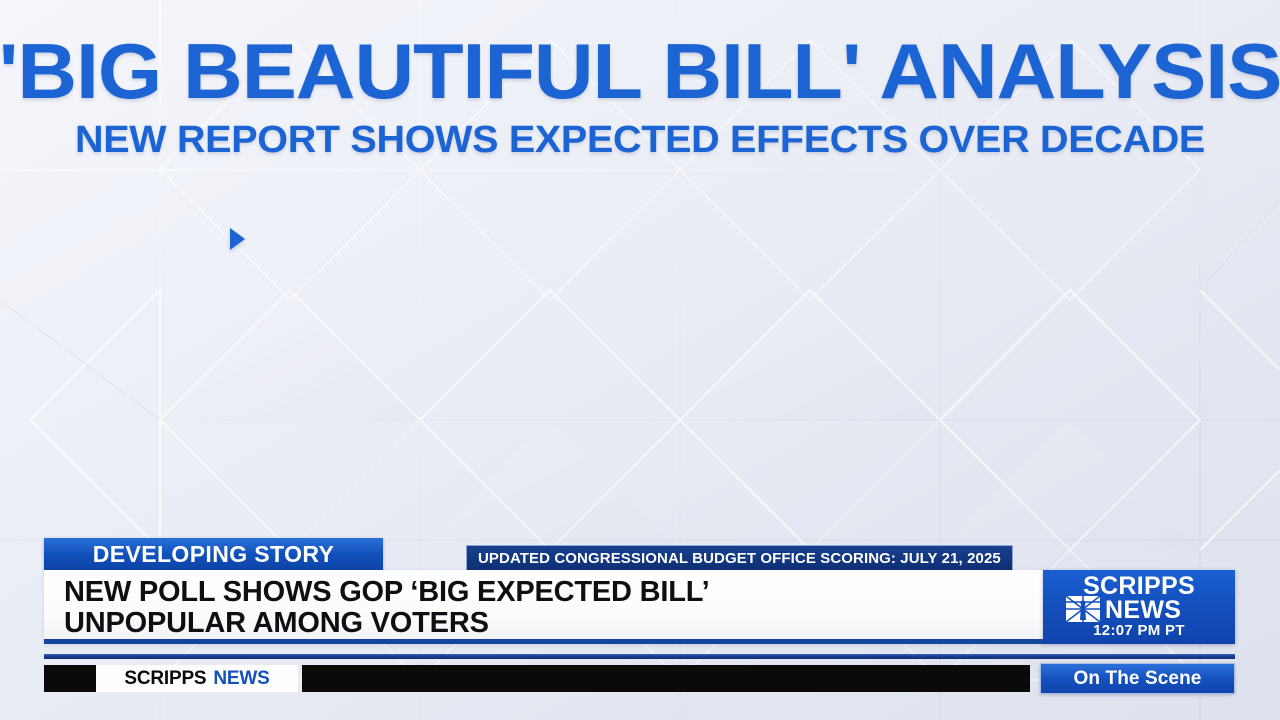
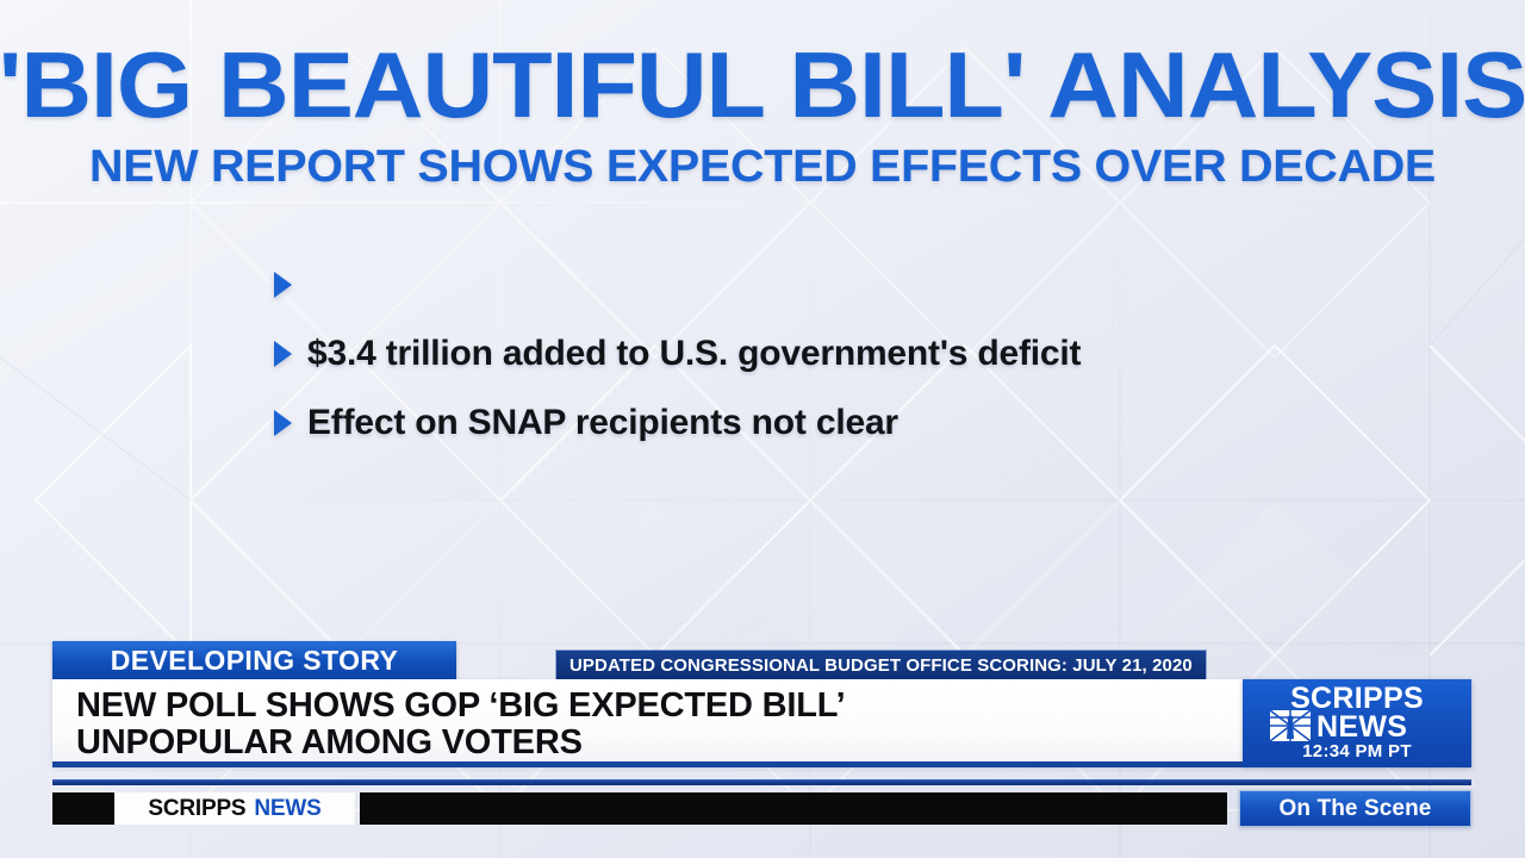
  'BIG BEAUTIFUL BILL' ANALYSIS
  NEW REPORT SHOWS EXPECTED EFFECTS OVER DECADE
+ $3.4 trillion added to U.S. government's deficit
+ Effect on SNAP recipients not clear
  DEVELOPING STORY
- UPDATED CONGRESSIONAL BUDGET OFFICE SCORING: JULY 21, 2025
+ UPDATED CONGRESSIONAL BUDGET OFFICE SCORING: JULY 21, 2020
  NEW POLL SHOWS GOP ‘BIG EXPECTED BILL’
  UNPOPULAR AMONG VOTERS
  SCRIPPS
  NEWS
- 12:07 PM PT
+ 12:34 PM PT
  SCRIPPS
  NEWS
  On The Scene
